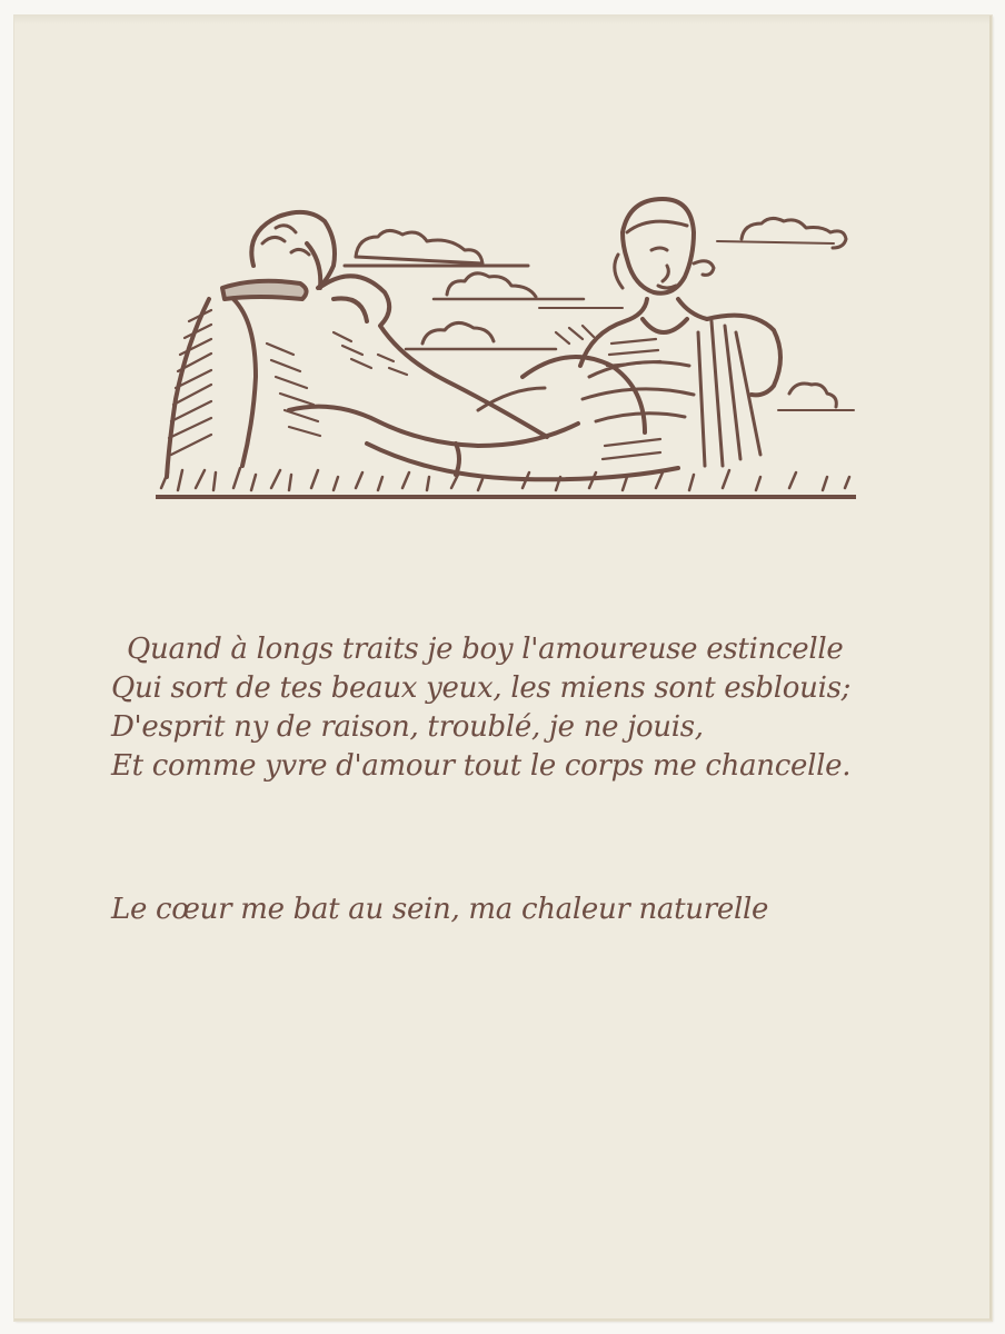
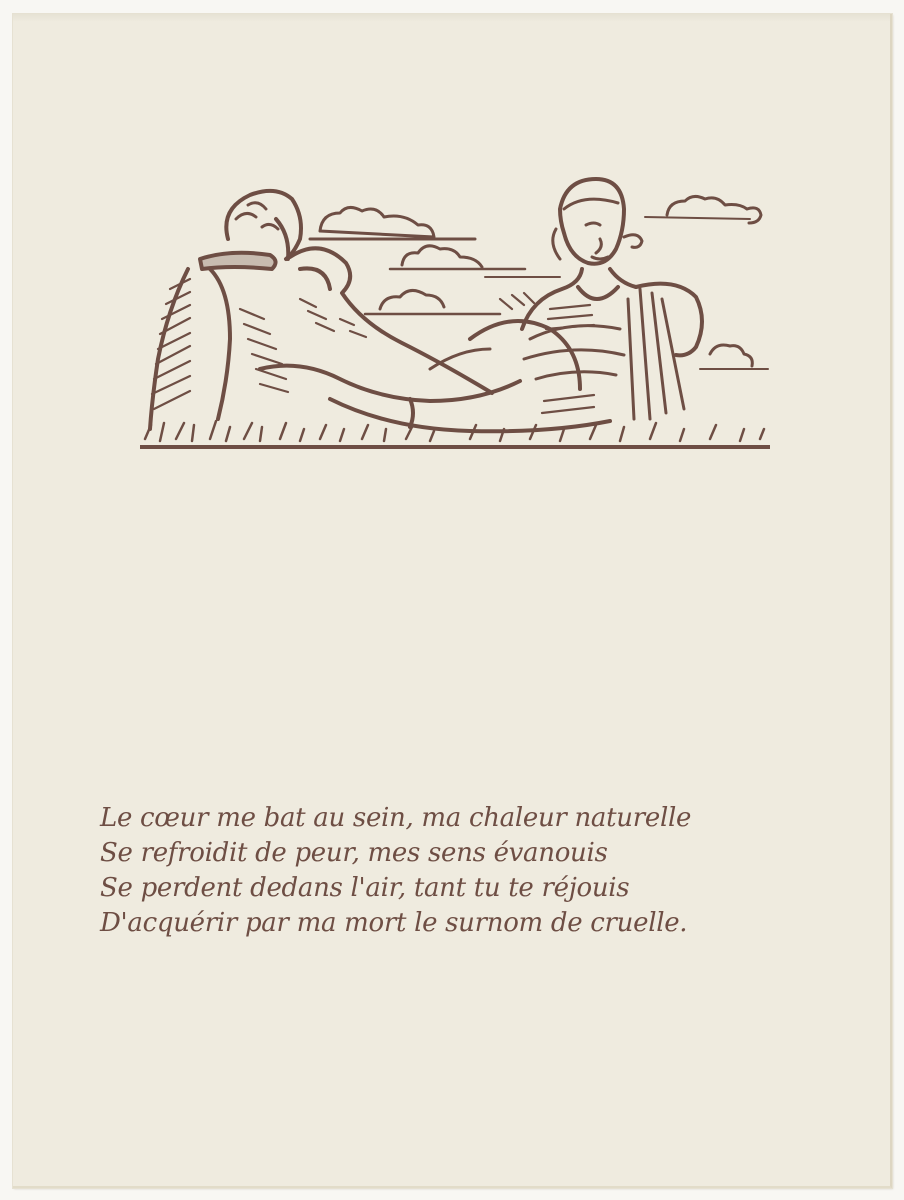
- Quand à longs traits je boy l'amoureuse estincelle
- Qui sort de tes beaux yeux, les miens sont esblouis;
- D'esprit ny de raison, troublé, je ne jouis,
- Et comme yvre d'amour tout le corps me chancelle.
  Le cœur me bat au sein, ma chaleur naturelle
+ Se refroidit de peur, mes sens évanouis
+ Se perdent dedans l'air, tant tu te réjouis
+ D'acquérir par ma mort le surnom de cruelle.
